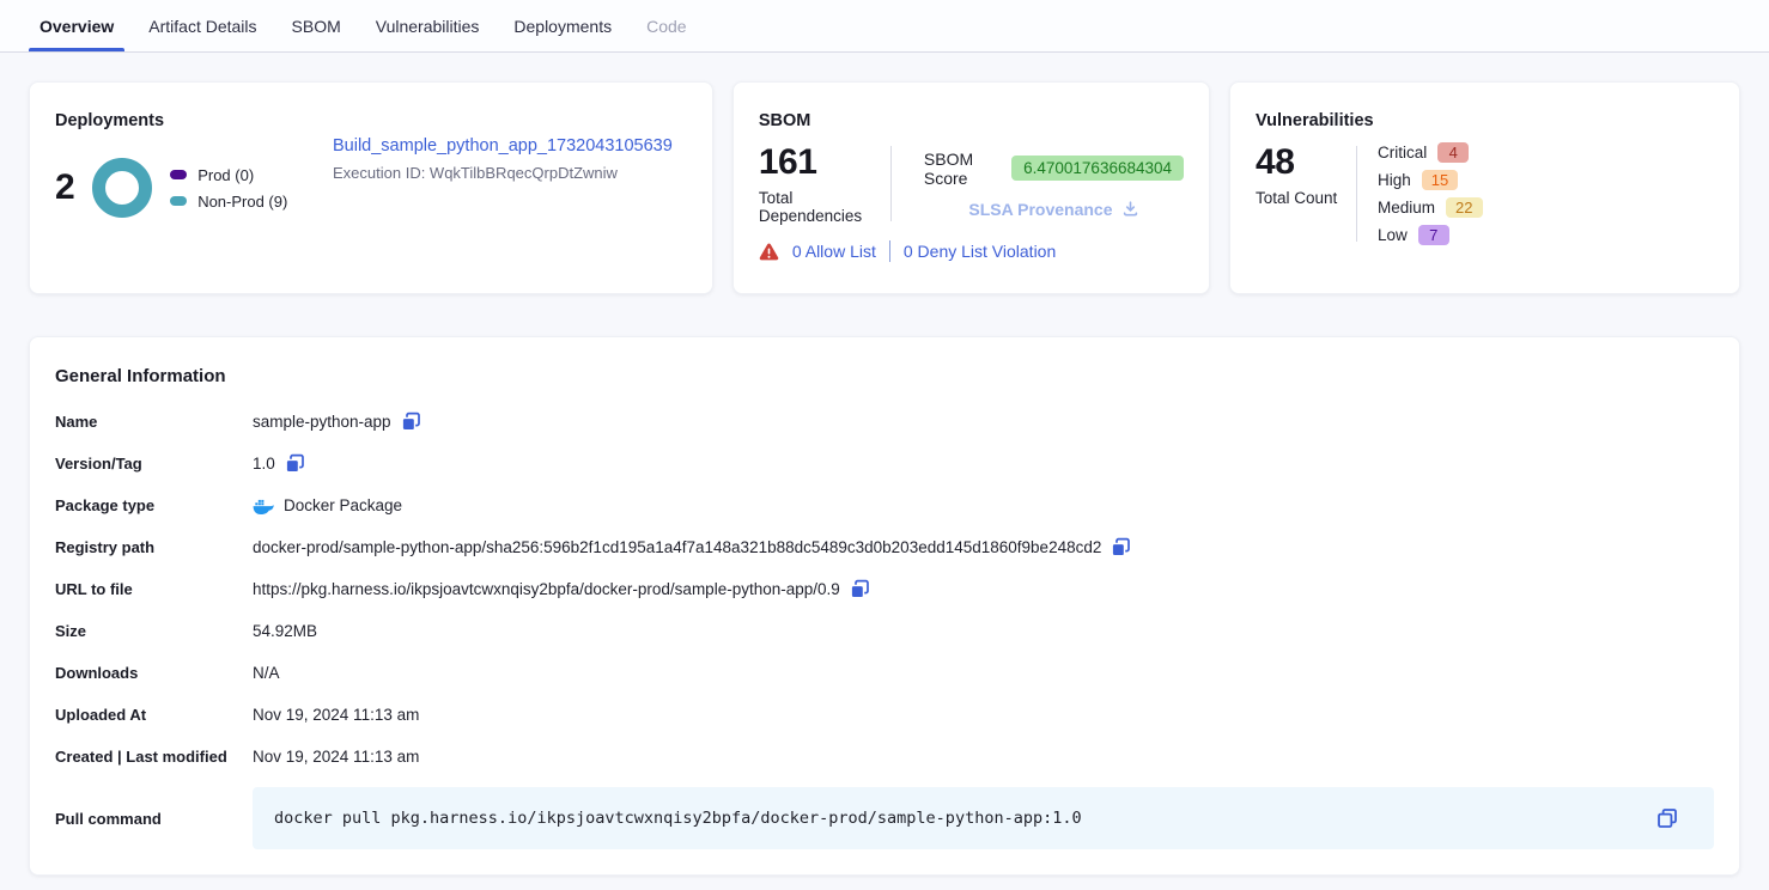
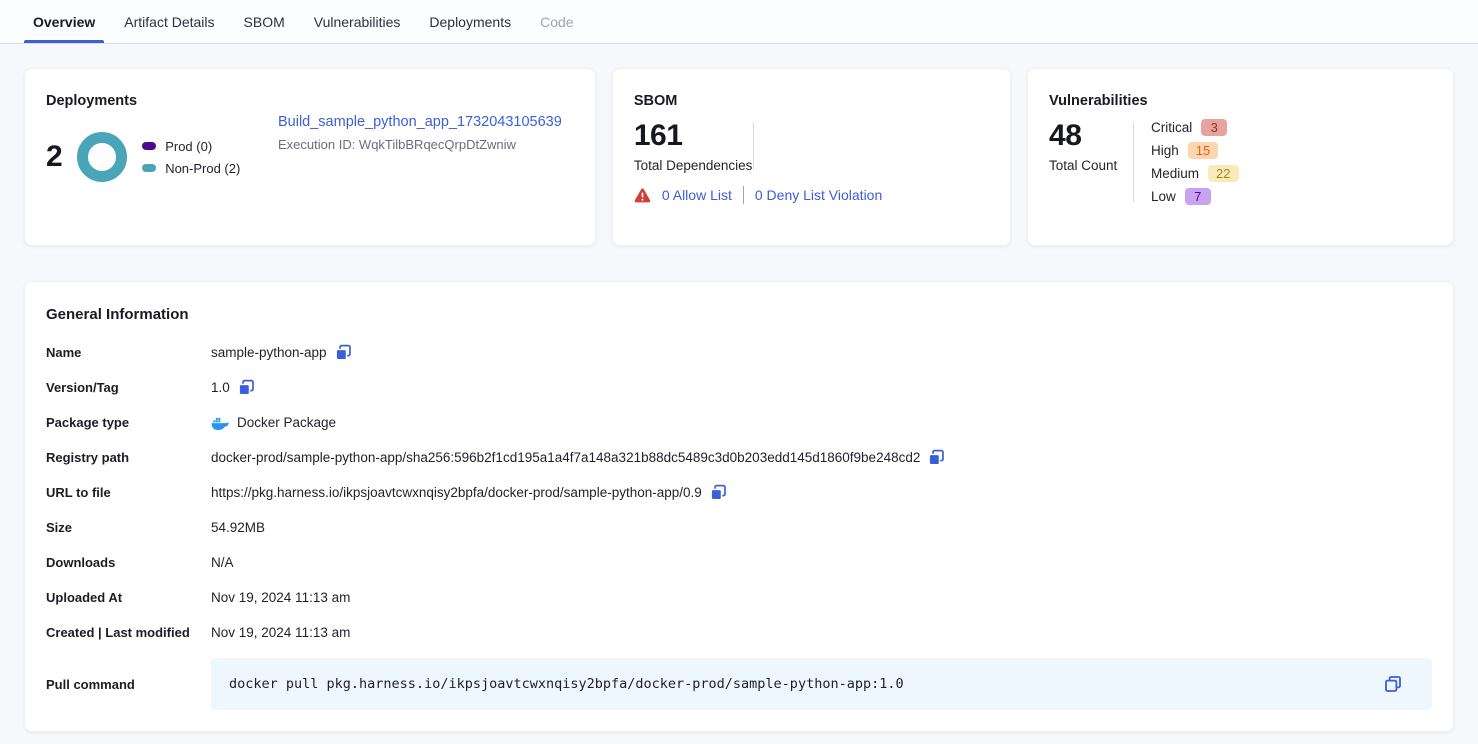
  Overview
  Artifact Details
  SBOM
  Vulnerabilities
  Deployments
  Code
  Deployments
  2
  Prod (0)
- Non-Prod (9)
+ Non-Prod (2)
  Build_sample_python_app_1732043105639
  Execution ID: WqkTilbBRqecQrpDtZwniw
  SBOM
  161
  Total Dependencies
- SBOM Score
- 6.470017636684304
- SLSA Provenance
  0 Allow List
  0 Deny List Violation
  Vulnerabilities
  48
  Total Count
  Critical
- 4
+ 3
  High
  15
  Medium
  22
  Low
  7
  General Information
  Name
  sample-python-app
  Version/Tag
  1.0
  Package type
  Docker Package
  Registry path
  docker-prod/sample-python-app/sha256:596b2f1cd195a1a4f7a148a321b88dc5489c3d0b203edd145d1860f9be248cd2
  URL to file
  https://pkg.harness.io/ikpsjoavtcwxnqisy2bpfa/docker-prod/sample-python-app/0.9
  Size
  54.92MB
  Downloads
  N/A
  Uploaded At
  Nov 19, 2024 11:13 am
  Created | Last modified
  Nov 19, 2024 11:13 am
  Pull command
  docker pull pkg.harness.io/ikpsjoavtcwxnqisy2bpfa/docker-prod/sample-python-app:1.0
